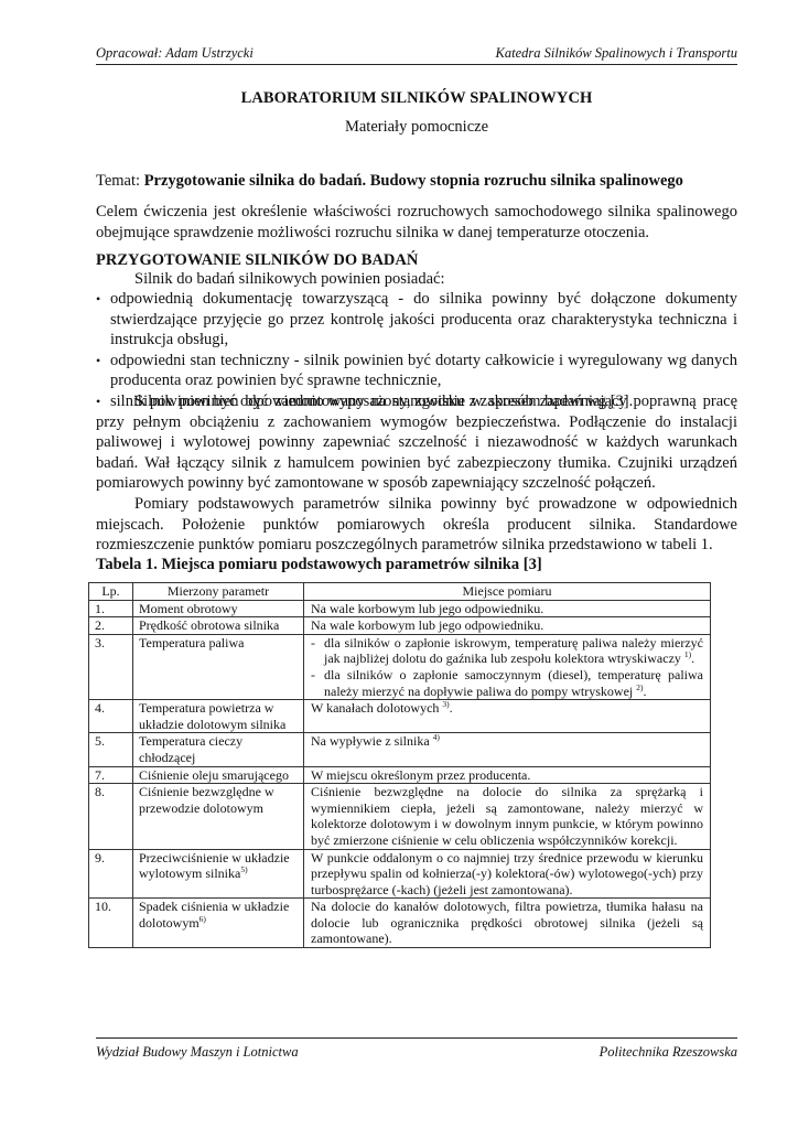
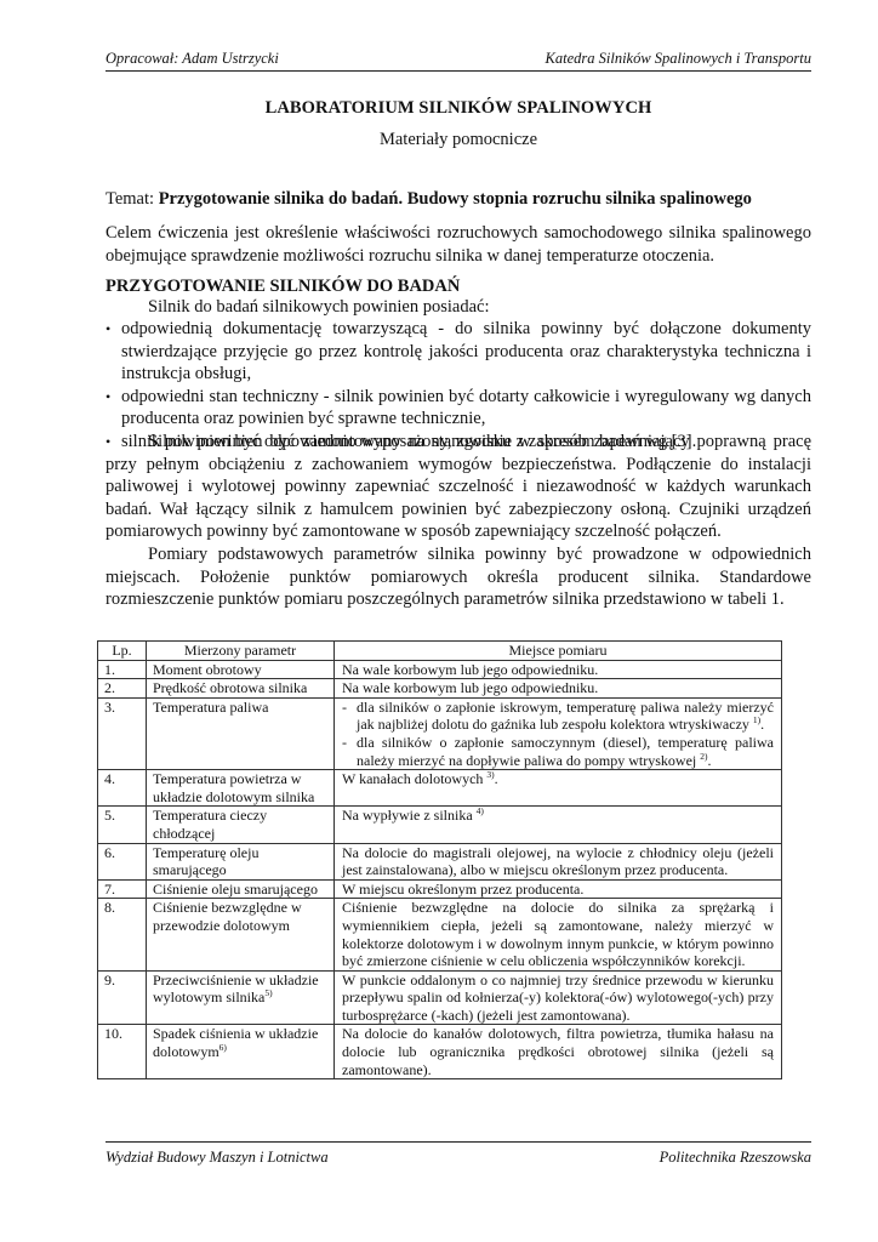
  Opracował: Adam Ustrzycki
  Katedra Silników Spalinowych i Transportu
  LABORATORIUM SILNIKÓW SPALINOWYCH
  Materiały pomocnicze
  Temat: Przygotowanie silnika do badań. Budowy stopnia rozruchu silnika spalinowego
  Celem ćwiczenia jest określenie właściwości rozruchowych samochodowego silnika spalinowego obejmujące sprawdzenie możliwości rozruchu silnika w danej temperaturze otoczenia.
  PRZYGOTOWANIE SILNIKÓW DO BADAŃ
  Silnik do badań silnikowych powinien posiadać:
  •
  odpowiednią dokumentację towarzyszącą - do silnika powinny być dołączone dokumenty stwierdzające przyjęcie go przez kontrolę jakości producenta oraz charakterystyka techniczna i instrukcja obsługi,
  •
  odpowiedni stan techniczny - silnik powinien być dotarty całkowicie i wyregulowany wg danych producenta oraz powinien być sprawne technicznie,
  •
  silnik powinien być odpowiednio wyposażony, zgodnie z zakresem badań wg [3].
- Silnik powinien być zamontowany na stanowisku w sposób zapewniający poprawną pracę przy pełnym obciążeniu z zachowaniem wymogów bezpieczeństwa. Podłączenie do instalacji paliwowej i wylotowej powinny zapewniać szczelność i niezawodność w każdych warunkach badań. Wał łączący silnik z hamulcem powinien być zabezpieczony tłumika. Czujniki urządzeń pomiarowych powinny być zamontowane w sposób zapewniający szczelność połączeń.
+ Silnik powinien być zamontowany na stanowisku w sposób zapewniający poprawną pracę przy pełnym obciążeniu z zachowaniem wymogów bezpieczeństwa. Podłączenie do instalacji paliwowej i wylotowej powinny zapewniać szczelność i niezawodność w każdych warunkach badań. Wał łączący silnik z hamulcem powinien być zabezpieczony osłoną. Czujniki urządzeń pomiarowych powinny być zamontowane w sposób zapewniający szczelność połączeń.
  Pomiary podstawowych parametrów silnika powinny być prowadzone w odpowiednich miejscach. Położenie punktów pomiarowych określa producent silnika. Standardowe rozmieszczenie punktów pomiaru poszczególnych parametrów silnika przedstawiono w tabeli 1.
- Tabela 1. Miejsca pomiaru podstawowych parametrów silnika [3]
  Lp.	Mierzony parametr	Miejsce pomiaru
  1.	Moment obrotowy	Na wale korbowym lub jego odpowiedniku.
  2.	Prędkość obrotowa silnika	Na wale korbowym lub jego odpowiedniku.
  3.	Temperatura paliwa	- dla silników o zapłonie iskrowym, temperaturę paliwa należy mierzyć jak najbliżej dolotu do gaźnika lub zespołu kolektora wtryskiwaczy 1). - dla silników o zapłonie samoczynnym (diesel), temperaturę paliwa należy mierzyć na dopływie paliwa do pompy wtryskowej 2).
  4.	Temperatura powietrza w układzie dolotowym silnika	W kanałach dolotowych 3).
  5.	Temperatura cieczy chłodzącej	Na wypływie z silnika 4)
+ 6.	Temperaturę oleju smarującego	Na dolocie do magistrali olejowej, na wylocie z chłodnicy oleju (jeżeli jest zainstalowana), albo w miejscu określonym przez producenta.
  7.	Ciśnienie oleju smarującego	W miejscu określonym przez producenta.
  8.	Ciśnienie bezwzględne w przewodzie dolotowym	Ciśnienie bezwzględne na dolocie do silnika za sprężarką i wymiennikiem ciepła, jeżeli są zamontowane, należy mierzyć w kolektorze dolotowym i w dowolnym innym punkcie, w którym powinno być zmierzone ciśnienie w celu obliczenia współczynników korekcji.
  9.	Przeciwciśnienie w układzie wylotowym silnika5)	W punkcie oddalonym o co najmniej trzy średnice przewodu w kierunku przepływu spalin od kołnierza(-y) kolektora(-ów) wylotowego(-ych) przy turbosprężarce (-kach) (jeżeli jest zamontowana).
  10.	Spadek ciśnienia w układzie dolotowym6)	Na dolocie do kanałów dolotowych, filtra powietrza, tłumika hałasu na dolocie lub ogranicznika prędkości obrotowej silnika (jeżeli są zamontowane).
  Wydział Budowy Maszyn i Lotnictwa
  Politechnika Rzeszowska
